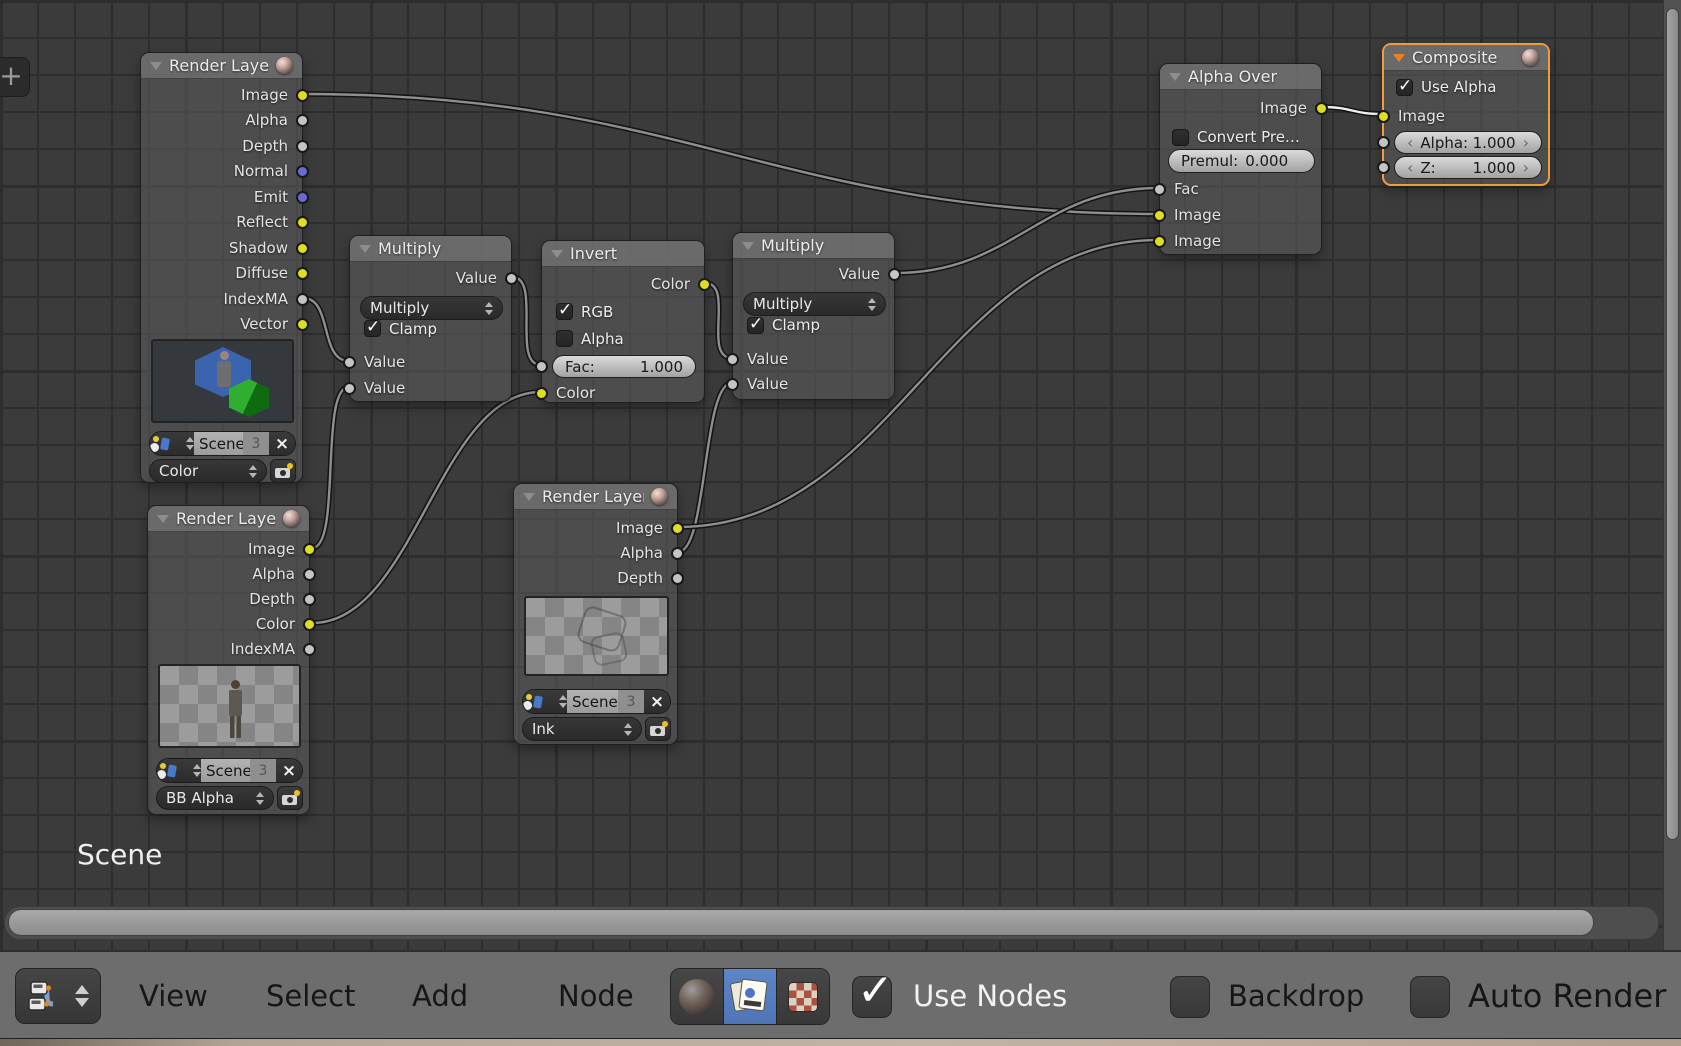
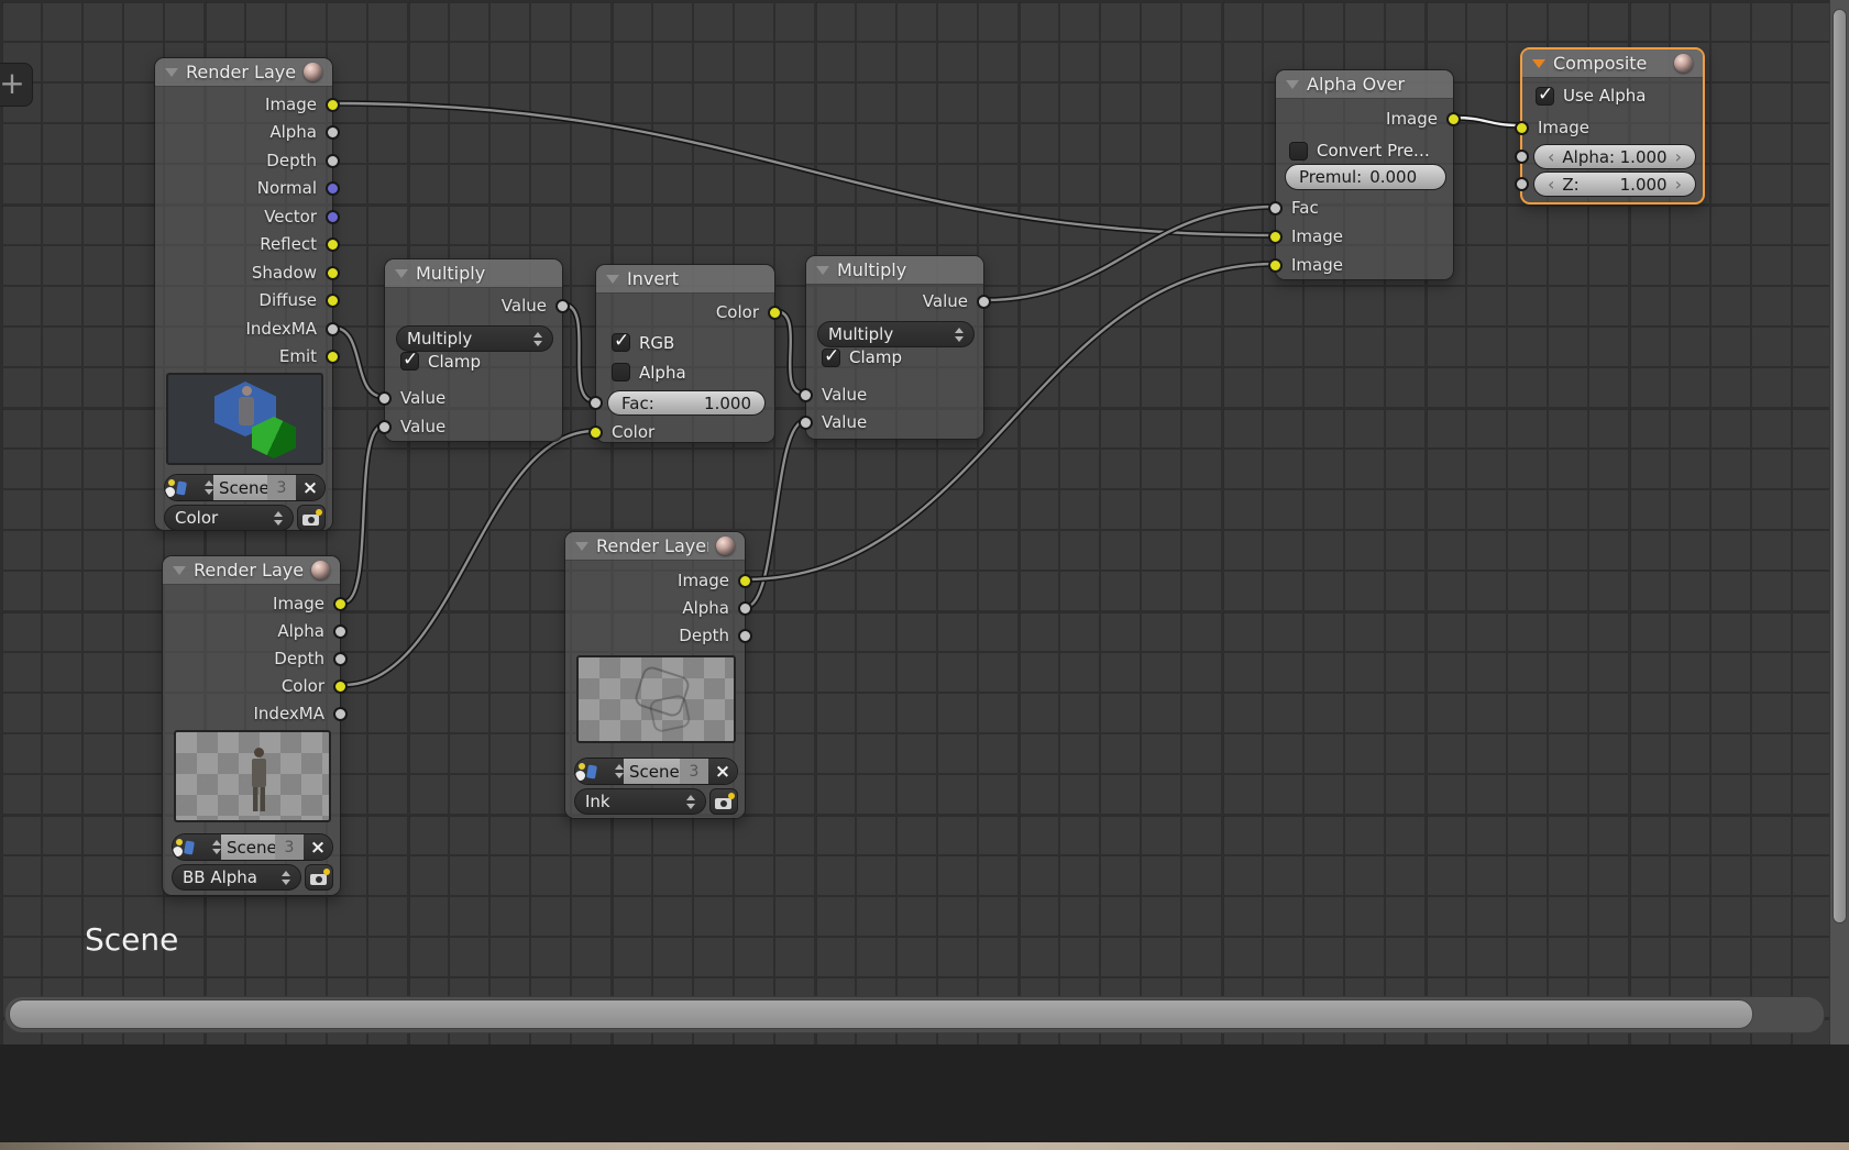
  Render Laye
  Image
  Alpha
  Depth
  Normal
- Emit
+ Vector
  Reflect
  Shadow
  Diffuse
  IndexMA
- Vector
+ Emit
  Scene
  3
  ×
  Color
  Multiply
  Value
  Multiply
  Clamp
  Value
  Value
  Invert
  Color
  RGB
  Alpha
  Fac:
  1.000
  Color
  Multiply
  Value
  Multiply
  Clamp
  Value
  Value
  Render Laye
  Image
  Alpha
  Depth
  Scene
  3
  ×
  Ink
  Render Laye
  Image
  Alpha
  Depth
  Color
  IndexMA
  Scene
  3
  ×
  BB Alpha
  Alpha Over
  Image
  Convert Pre…
  Premul:
  0.000
  Fac
  Image
  Image
  Composite
  Use Alpha
  Image
  Alpha:
  1.000
  Z:
  1.000
  +
  Scene
- View
- Select
- Add
- Node
- Use Nodes
- Backdrop
- Auto Render
